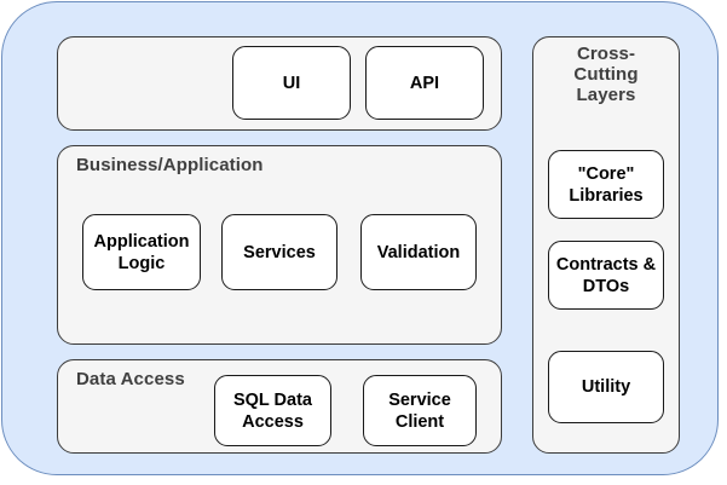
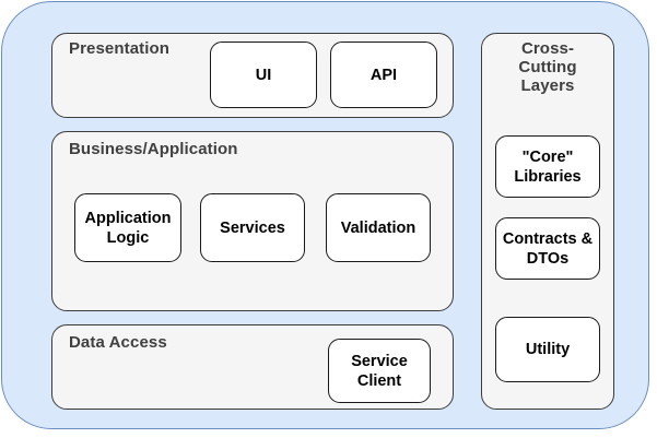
+ Presentation
  UI
  API
  Business/Application
  Application
  Logic
  Services
  Validation
  Data Access
- SQL Data
- Access
  Service
  Client
  Cross-
  Cutting
  Layers
  "Core"
  Libraries
  Contracts &
  DTOs
  Utility
